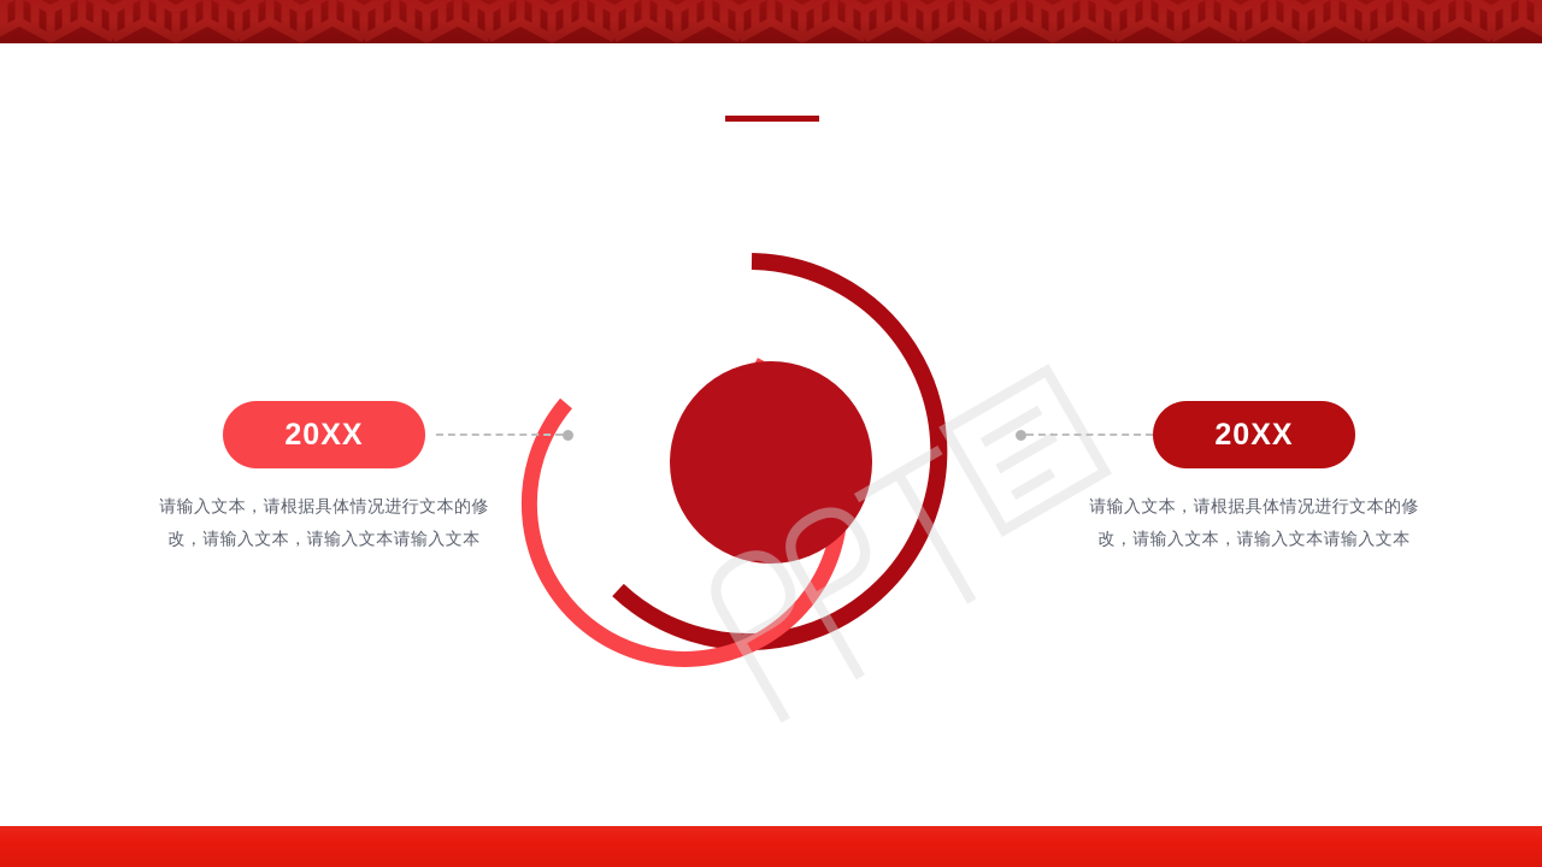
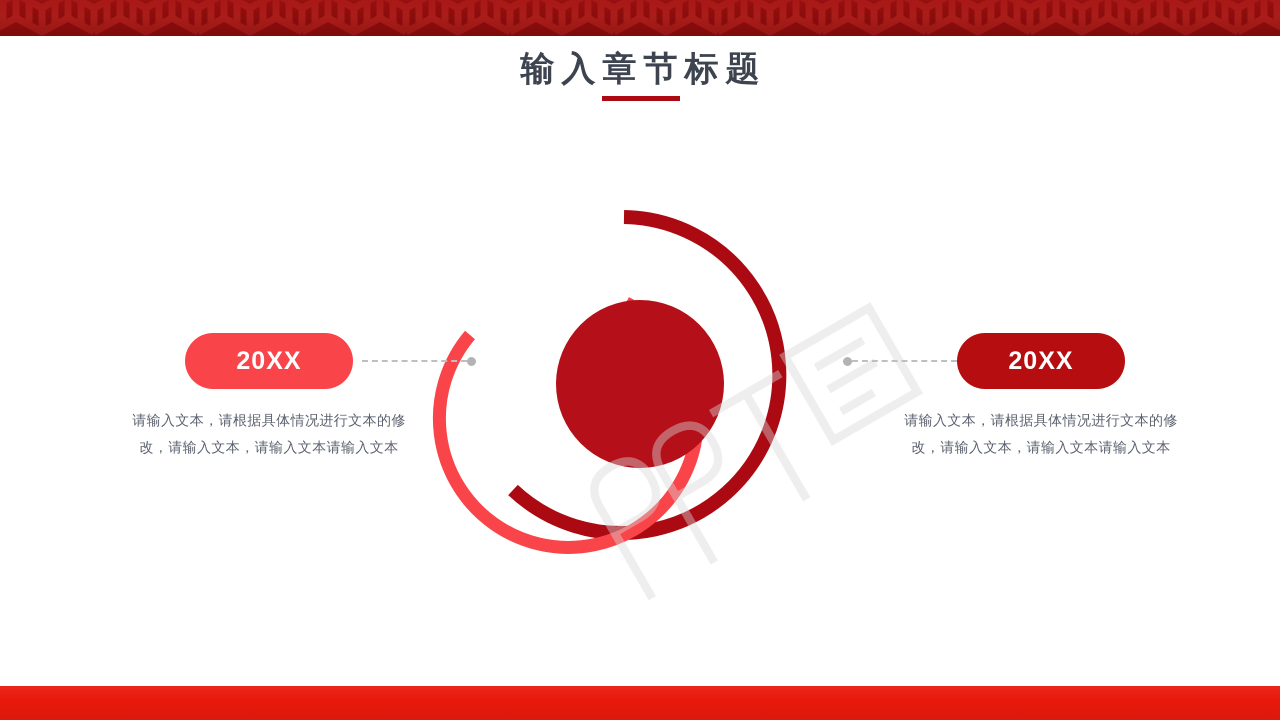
+ 输入章节标题
  20XX
  请输入文本，请根据具体情况进行文本的修改，请输入文本，请输入文本请输入文本
  20XX
  请输入文本，请根据具体情况进行文本的修改，请输入文本，请输入文本请输入文本
